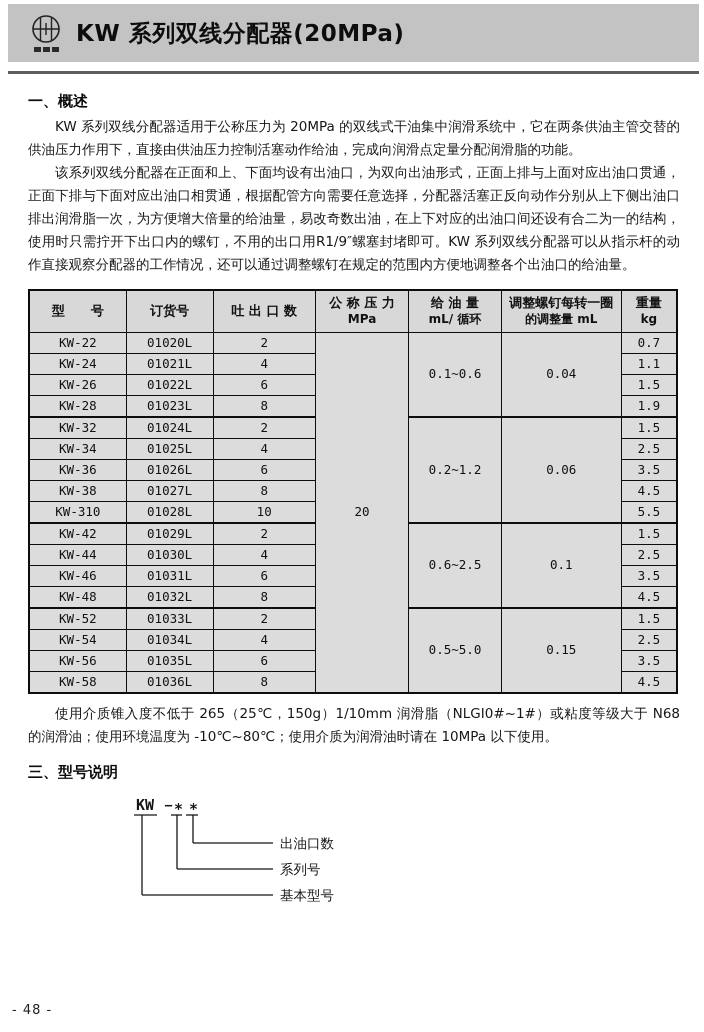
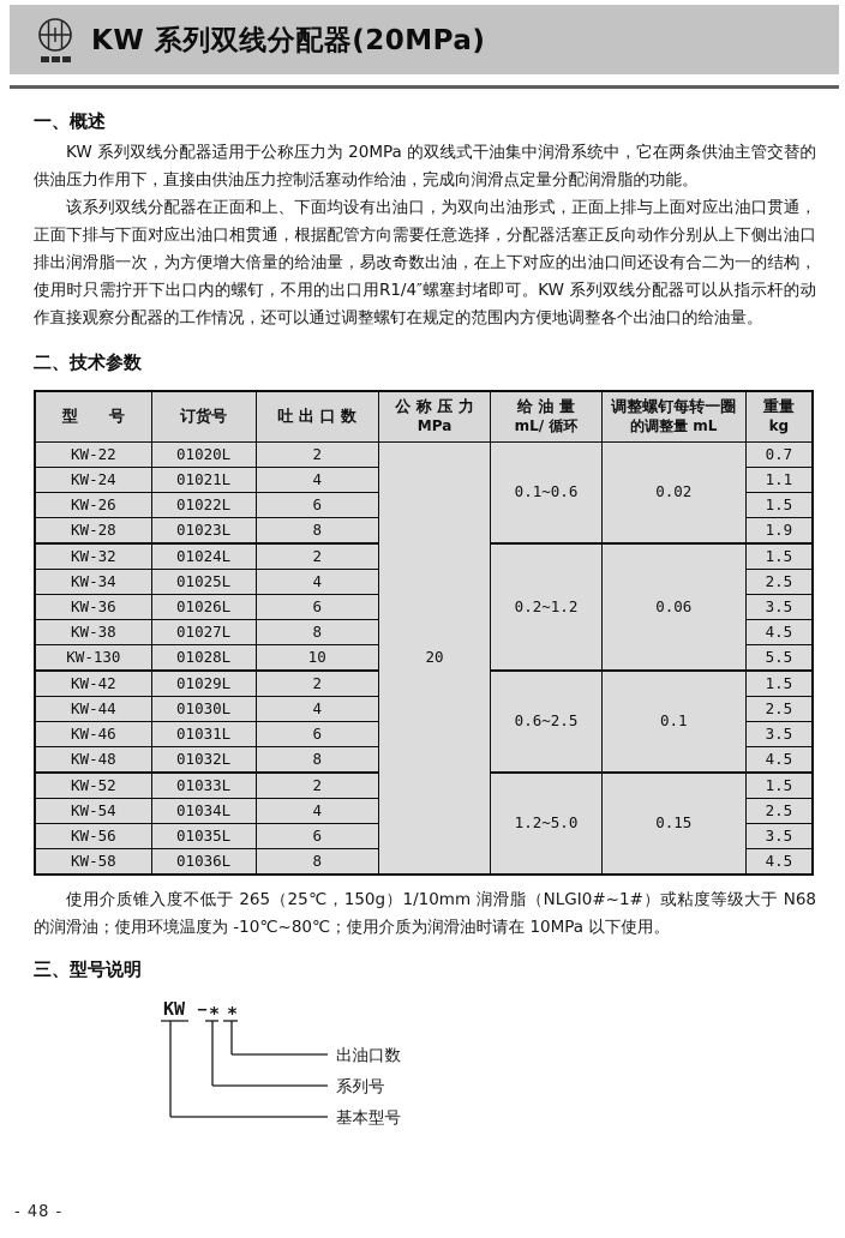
  KW 系列双线分配器(20MPa)
  一、概述
  KW 系列双线分配器适用于公称压力为 20MPa 的双线式干油集中润滑系统中，它在两条供油主管交替的供油压力作用下，直接由供油压力控制活塞动作给油，完成向润滑点定量分配润滑脂的功能。
- 该系列双线分配器在正面和上、下面均设有出油口，为双向出油形式，正面上排与上面对应出油口贯通，正面下排与下面对应出油口相贯通，根据配管方向需要任意选择，分配器活塞正反向动作分别从上下侧出油口排出润滑脂一次，为方便增大倍量的给油量，易改奇数出油，在上下对应的出油口间还设有合二为一的结构，使用时只需拧开下出口内的螺钉，不用的出口用R1/9″螺塞封堵即可。KW 系列双线分配器可以从指示杆的动作直接观察分配器的工作情况，还可以通过调整螺钉在规定的范围内方便地调整各个出油口的给油量。
+ 该系列双线分配器在正面和上、下面均设有出油口，为双向出油形式，正面上排与上面对应出油口贯通，正面下排与下面对应出油口相贯通，根据配管方向需要任意选择，分配器活塞正反向动作分别从上下侧出油口排出润滑脂一次，为方便增大倍量的给油量，易改奇数出油，在上下对应的出油口间还设有合二为一的结构，使用时只需拧开下出口内的螺钉，不用的出口用R1/4″螺塞封堵即可。KW 系列双线分配器可以从指示杆的动作直接观察分配器的工作情况，还可以通过调整螺钉在规定的范围内方便地调整各个出油口的给油量。
+ 二、技术参数
  型 号	订货号	吐 出 口 数	公 称 压 力MPa	给 油 量mL/ 循环	调整螺钉每转一圈的调整量 mL	重量kg
- KW-22	01020L	2	20	0.1~0.6	0.04	0.7
+ KW-22	01020L	2	20	0.1~0.6	0.02	0.7
  KW-24	01021L	4	1.1
  KW-26	01022L	6	1.5
  KW-28	01023L	8	1.9
  KW-32	01024L	2	0.2~1.2	0.06	1.5
  KW-34	01025L	4	2.5
  KW-36	01026L	6	3.5
  KW-38	01027L	8	4.5
- KW-310	01028L	10	5.5
+ KW-130	01028L	10	5.5
  KW-42	01029L	2	0.6~2.5	0.1	1.5
  KW-44	01030L	4	2.5
  KW-46	01031L	6	3.5
  KW-48	01032L	8	4.5
- KW-52	01033L	2	0.5~5.0	0.15	1.5
+ KW-52	01033L	2	1.2~5.0	0.15	1.5
  KW-54	01034L	4	2.5
  KW-56	01035L	6	3.5
  KW-58	01036L	8	4.5
  使用介质锥入度不低于 265（25℃，150g）1/10mm 润滑脂（NLGI0#~1#）或粘度等级大于 N68 的润滑油；使用环境温度为 -10℃~80℃；使用介质为润滑油时请在 10MPa 以下使用。
  三、型号说明
  KW
  －
  *
  *
  出油口数
  系列号
  基本型号
  - 48 -
